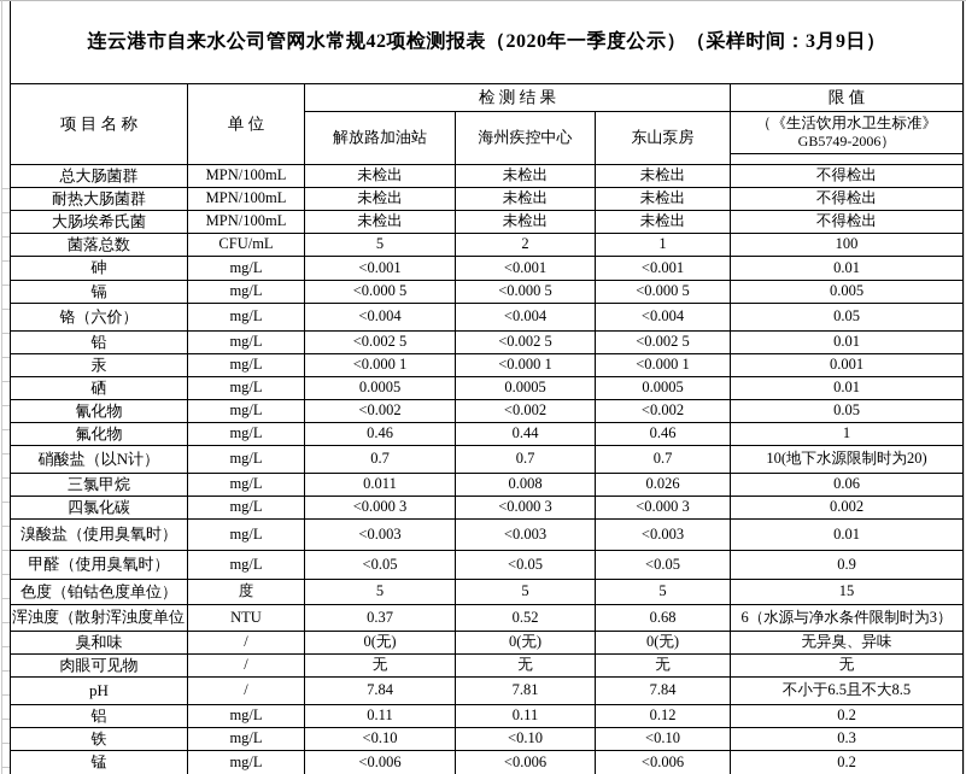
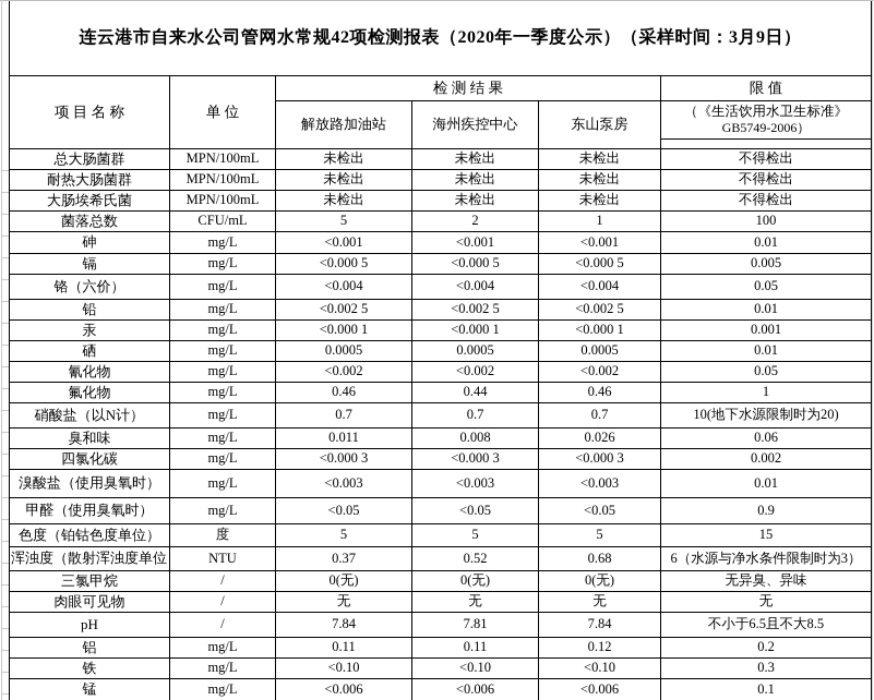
  连云港市自来水公司管网水常规42项检测报表（2020年一季度公示）（采样时间：3月9日）
  项 目 名 称	单 位	检 测 结 果	限 值
  解放路加油站	海州疾控中心	东山泵房	（《生活饮用水卫生标准》 GB5749-2006）
  总大肠菌群	MPN/100mL	未检出	未检出	未检出	不得检出
  耐热大肠菌群	MPN/100mL	未检出	未检出	未检出	不得检出
  大肠埃希氏菌	MPN/100mL	未检出	未检出	未检出	不得检出
  菌落总数	CFU/mL	5	2	1	100
  砷	mg/L	<0.001	<0.001	<0.001	0.01
  镉	mg/L	<0.000 5	<0.000 5	<0.000 5	0.005
  铬（六价）	mg/L	<0.004	<0.004	<0.004	0.05
  铅	mg/L	<0.002 5	<0.002 5	<0.002 5	0.01
  汞	mg/L	<0.000 1	<0.000 1	<0.000 1	0.001
  硒	mg/L	0.0005	0.0005	0.0005	0.01
  氰化物	mg/L	<0.002	<0.002	<0.002	0.05
  氟化物	mg/L	0.46	0.44	0.46	1
  硝酸盐（以N计）	mg/L	0.7	0.7	0.7	10(地下水源限制时为20)
- 三氯甲烷	mg/L	0.011	0.008	0.026	0.06
+ 臭和味	mg/L	0.011	0.008	0.026	0.06
  四氯化碳	mg/L	<0.000 3	<0.000 3	<0.000 3	0.002
  溴酸盐（使用臭氧时）	mg/L	<0.003	<0.003	<0.003	0.01
  甲醛（使用臭氧时）	mg/L	<0.05	<0.05	<0.05	0.9
  色度（铂钴色度单位）	度	5	5	5	15
  浑浊度（散射浑浊度单位	NTU	0.37	0.52	0.68	6（水源与净水条件限制时为3）
- 臭和味	/	0(无)	0(无)	0(无)	无异臭、异味
+ 三氯甲烷	/	0(无)	0(无)	0(无)	无异臭、异味
  肉眼可见物	/	无	无	无	无
  pH	/	7.84	7.81	7.84	不小于6.5且不大8.5
  铝	mg/L	0.11	0.11	0.12	0.2
  铁	mg/L	<0.10	<0.10	<0.10	0.3
- 锰	mg/L	<0.006	<0.006	<0.006	0.2
+ 锰	mg/L	<0.006	<0.006	<0.006	0.1
